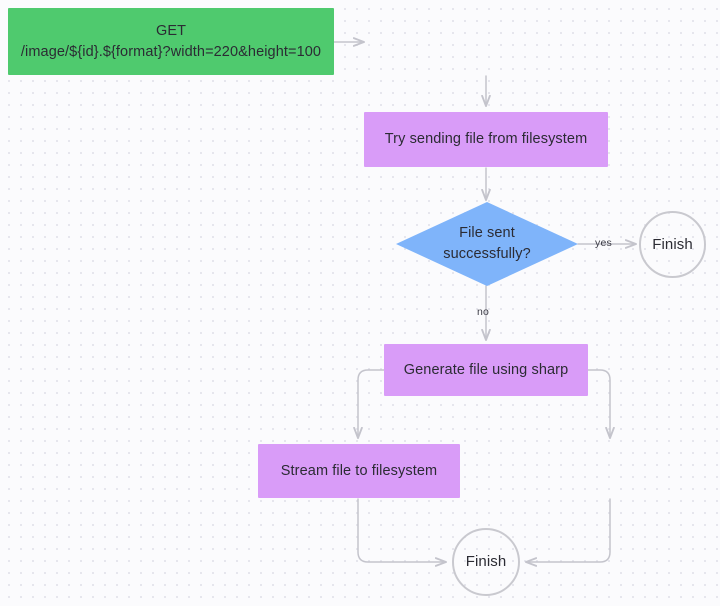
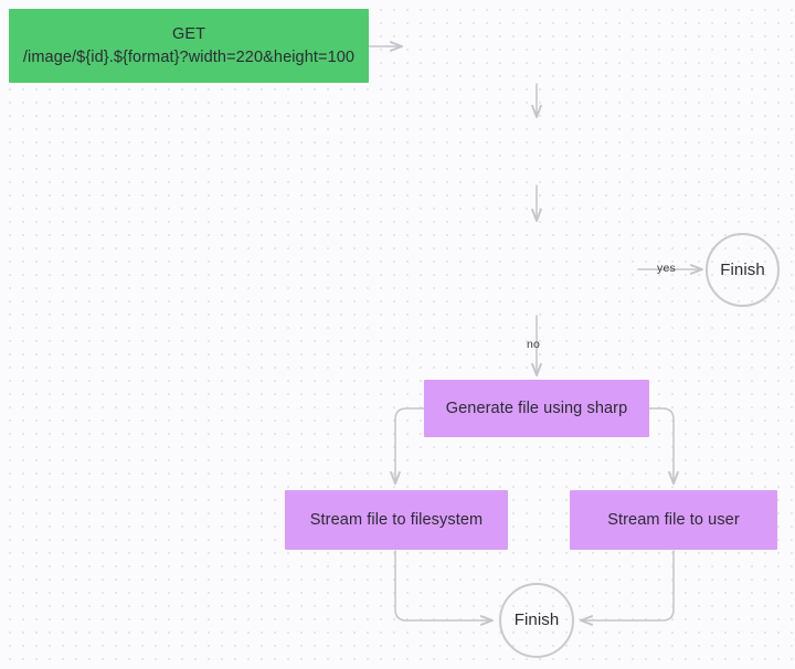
  GET
  /image/${id}.${format}?width=220&height=100
- Try sending file from filesystem
- File sent
- successfully?
  yes
  Finish
  no
  Generate file using sharp
  Stream file to filesystem
+ Stream file to user
  Finish
